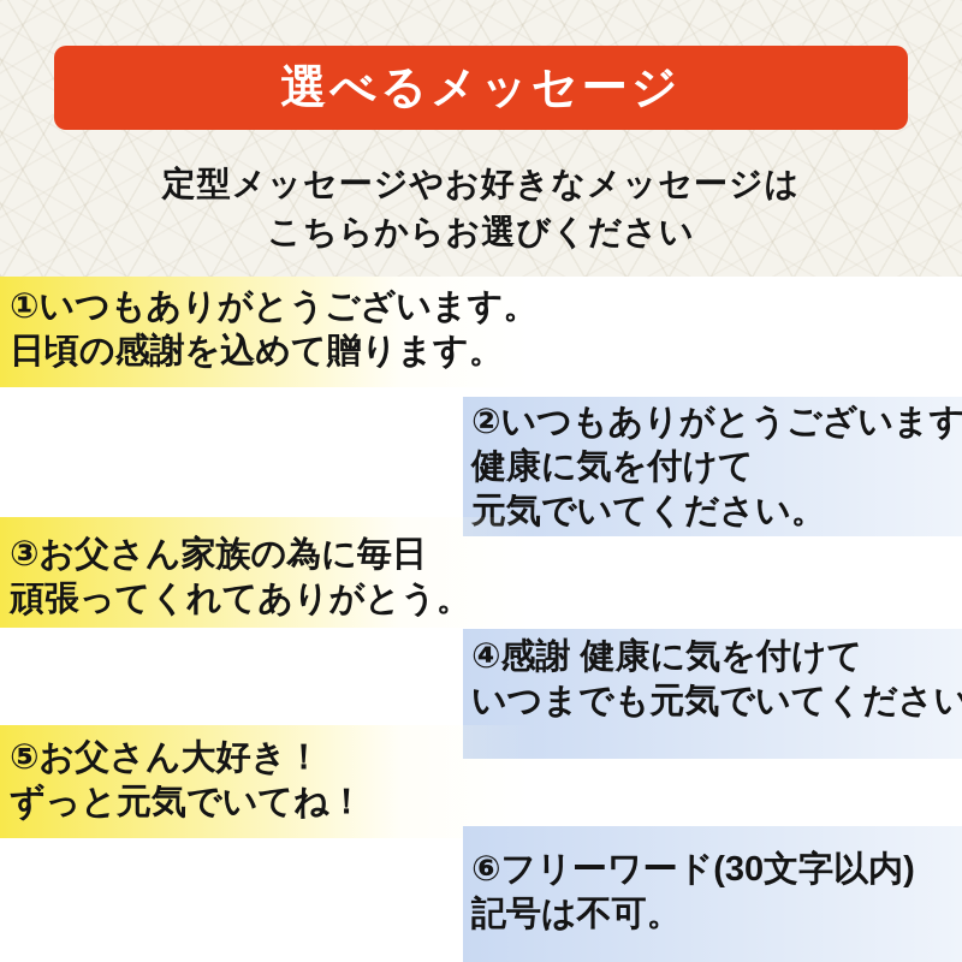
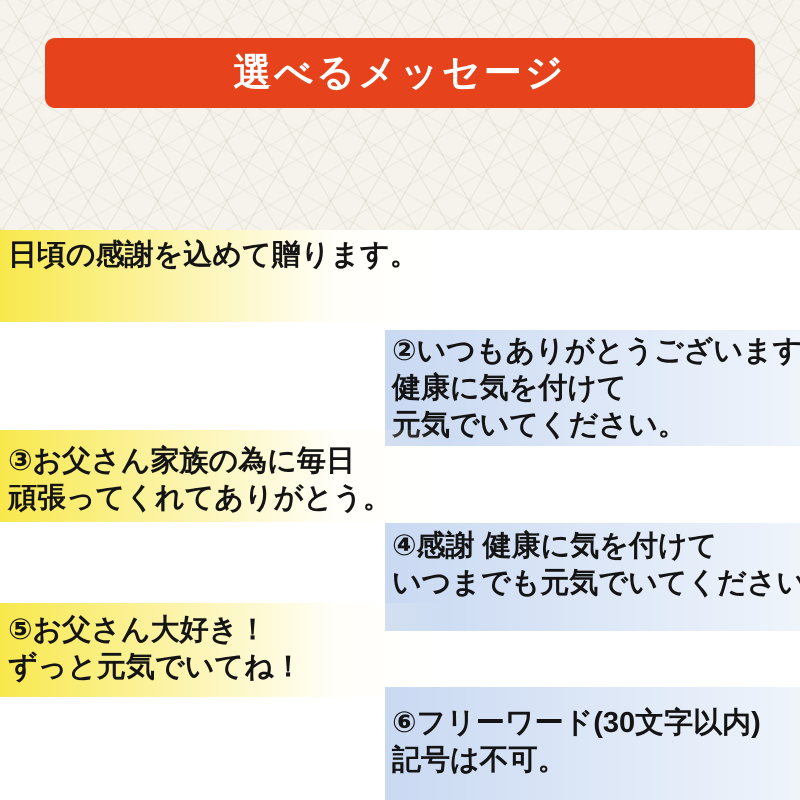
  選べるメッセージ
- 定型メッセージやお好きなメッセージは
- こちらからお選びください
- ①いつもありがとうございます。
  日頃の感謝を込めて贈ります。
  ②いつもありがとうございます
  健康に気を付けて
  元気でいてください。
  ③お父さん家族の為に毎日
  頑張ってくれてありがとう。
  ④感謝 健康に気を付けて
  いつまでも元気でいてください
  ⑤お父さん大好き！
  ずっと元気でいてね！
  ⑥フリーワード(30文字以内)
  記号は不可。
